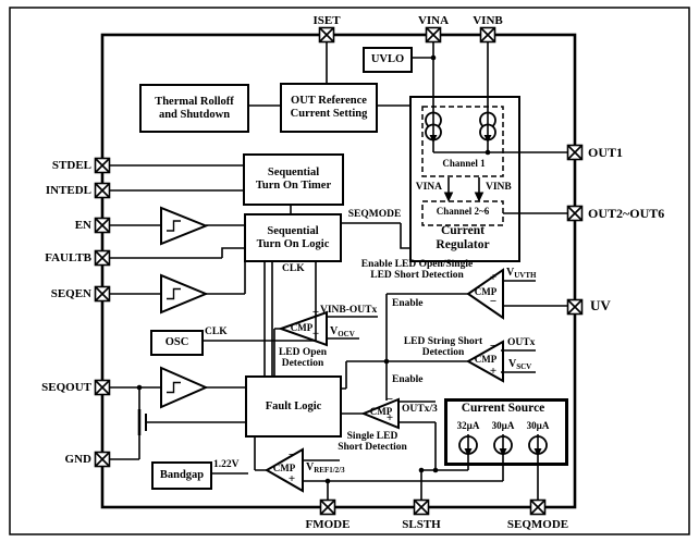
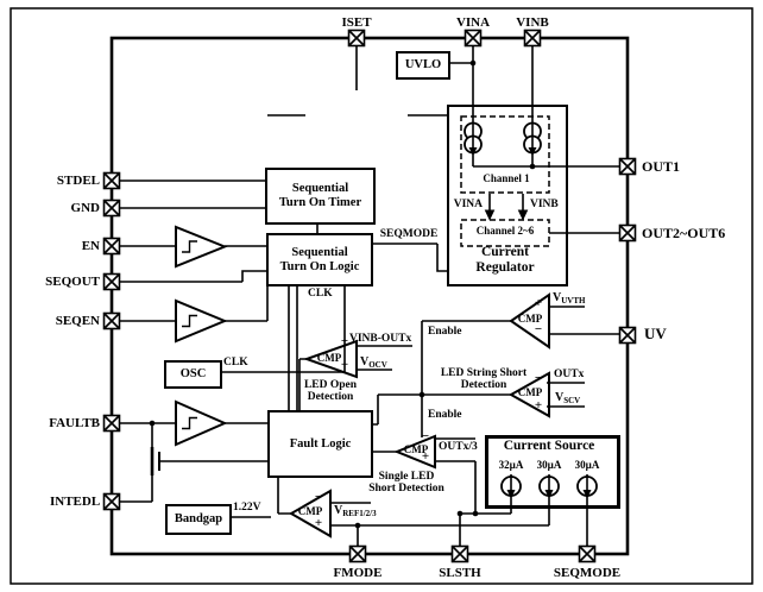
- Thermal Rolloff
- and Shutdown
- OUT Reference
- Current Setting
  UVLO
  Sequential
  Turn On Timer
  Sequential
  Turn On Logic
  OSC
  Bandgap
  Fault Logic
  Current
  Regulator
  Current Source
  Channel 1
  Channel 2~6
  VINA
  VINB
  ISET
  VINA
  VINB
  STDEL
- INTEDL
+ GND
  EN
- FAULTB
+ SEQOUT
  SEQEN
- SEQOUT
+ FAULTB
- GND
+ INTEDL
  OUT1
  OUT2~OUT6
  UV
  FMODE
  SLSTH
  SEQMODE
  SEQMODE
  CLK
  CLK
  1.22V
  VINB-OUTx
  LED Open
  Detection
- Enable LED Open/Single
- LED Short Detection
  Enable
  Enable
  LED String Short
  Detection
  Single LED
  Short Detection
  OUTx/3
  OUTx
  VUVTH
  VSCV
  VOCV
  VREF1/2/3
  CMP
  CMP
  CMP
  CMP
  CMP
  −
  +
  +
  −
  −
  +
  −
  +
  −
  +
  32µA
  30µA
  30µA
